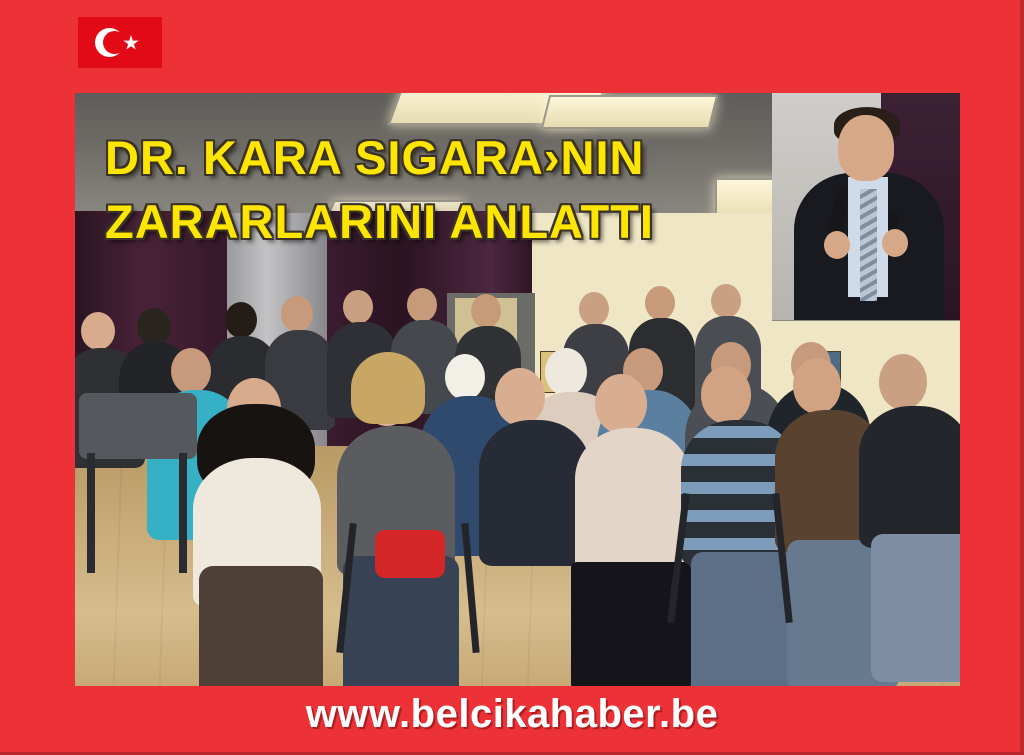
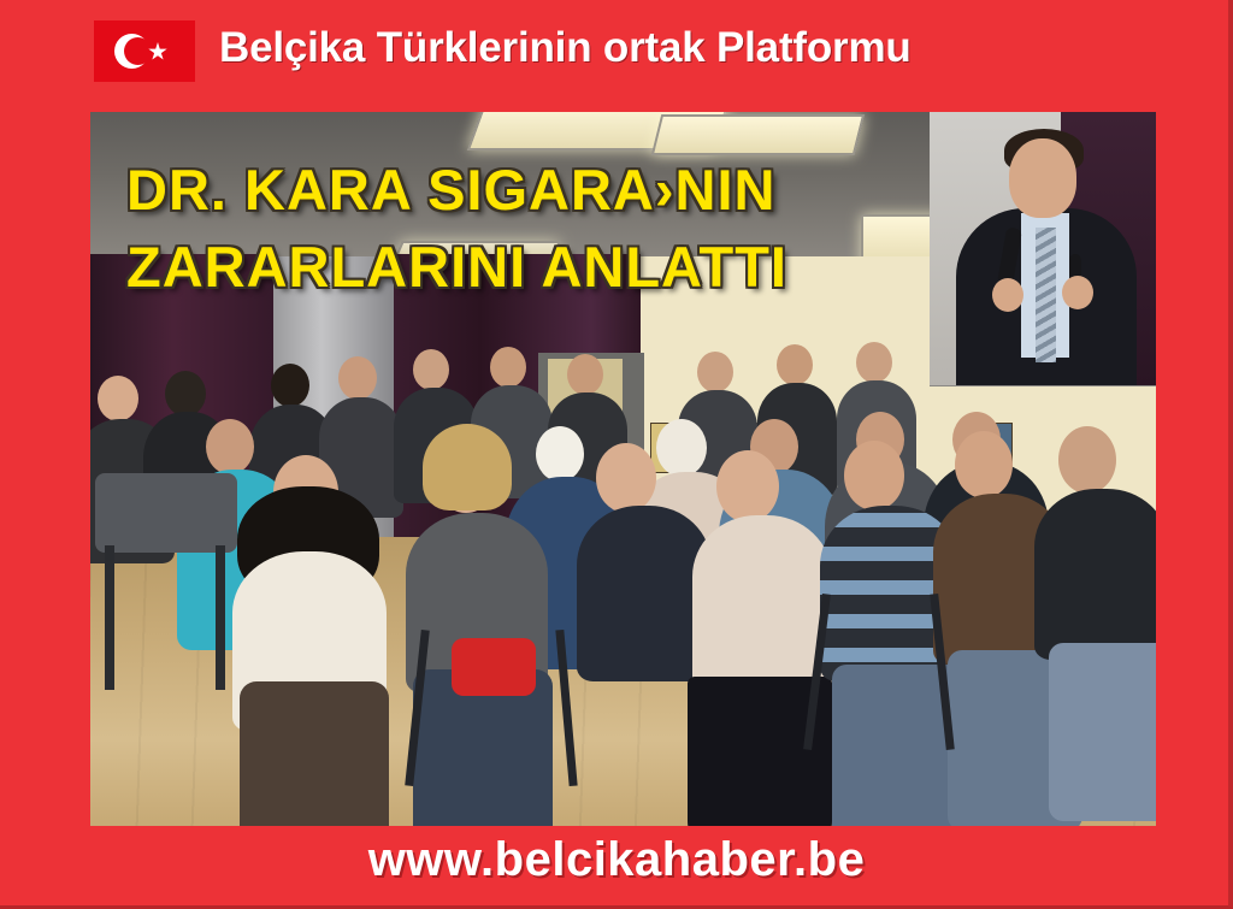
+ Belçika Türklerinin ortak Platformu
  DR. KARA SIGARA›NIN
  ZARARLARINI ANLATTI
  www.belcikahaber.be
